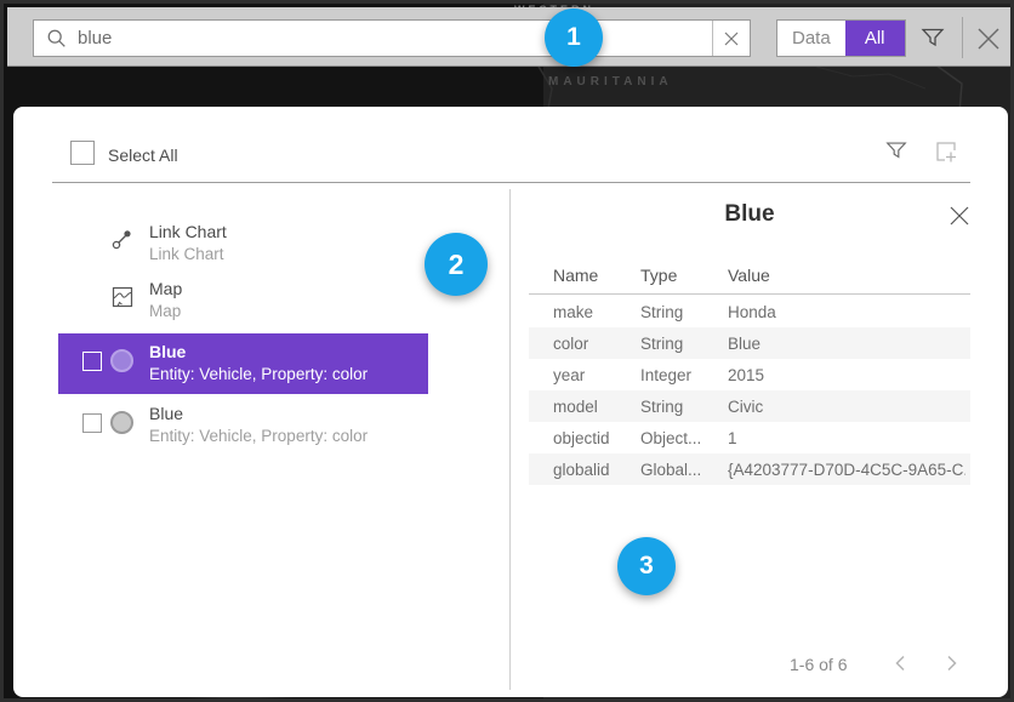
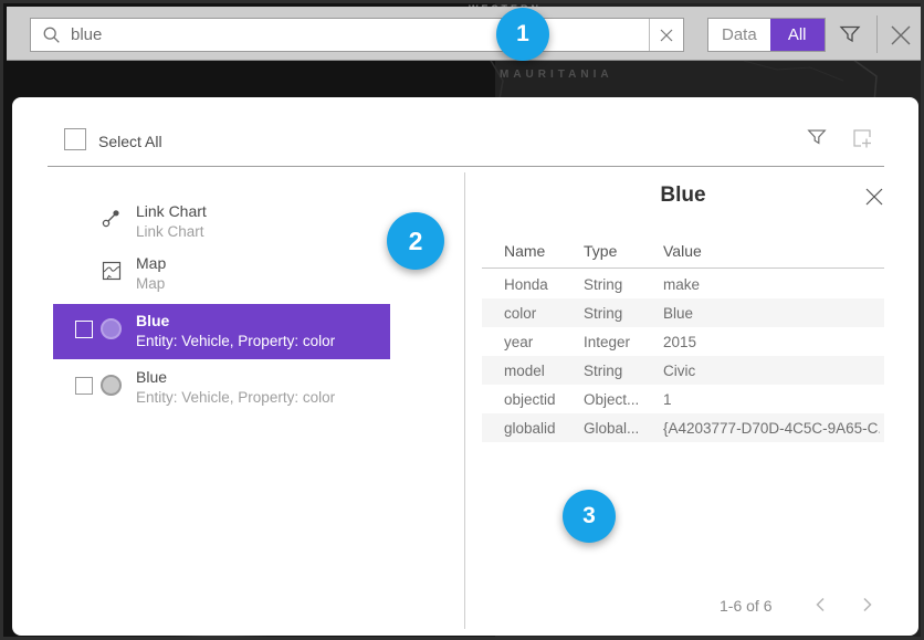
  MAURITANIA
  blue
  Data
  All
  Select All
  Link Chart
  Link Chart
  Map
  Map
  Blue
  Entity: Vehicle, Property: color
  Blue
  Entity: Vehicle, Property: color
  Blue
  Name
  Type
  Value
- make
+ Honda
  String
- Honda
+ make
  color
  String
  Blue
  year
  Integer
  2015
  model
  String
  Civic
  objectid
  Object...
  1
  globalid
  Global...
  {A4203777-D70D-4C5C-9A65-C
  1-6 of 6
  1
  2
  3
